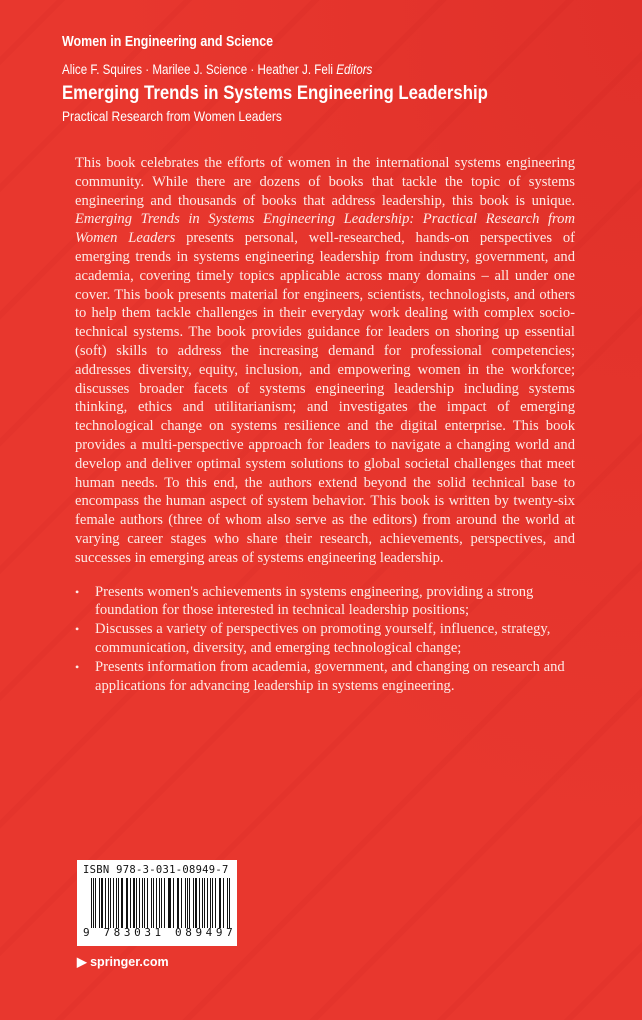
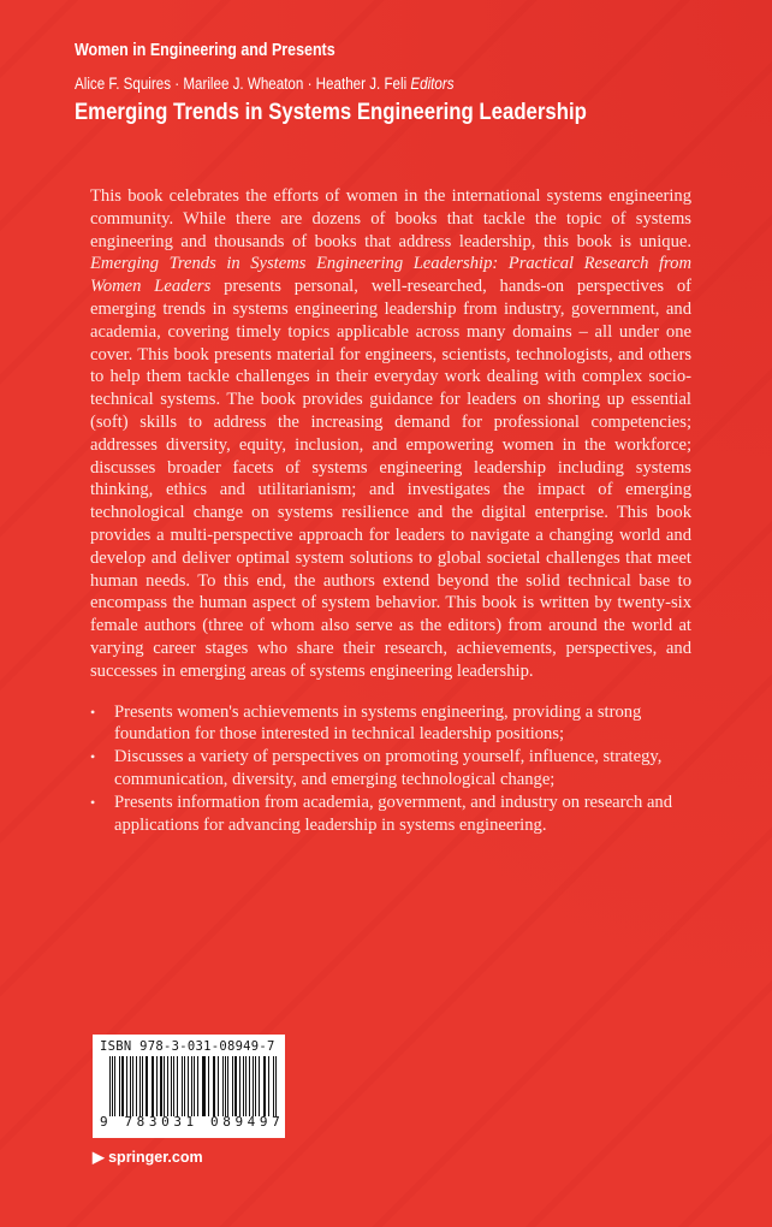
- Women in Engineering and Science
+ Women in Engineering and Presents
- Alice F. Squires · Marilee J. Science · Heather J. Feli Editors
+ Alice F. Squires · Marilee J. Wheaton · Heather J. Feli Editors
  Emerging Trends in Systems Engineering Leadership
- Practical Research from Women Leaders
  This book celebrates the efforts of women in the international systems engineering community. While there are dozens of books that tackle the topic of systems engineering and thousands of books that address leadership, this book is unique. Emerging Trends in Systems Engineering Leadership: Practical Research from Women Leaders presents personal, well-researched, hands-on perspectives of emerging trends in systems engineering leadership from industry, government, and academia, covering timely topics applicable across many domains – all under one cover. This book presents material for engineers, scientists, technologists, and others to help them tackle challenges in their everyday work dealing with complex socio-technical systems. The book provides guidance for leaders on shoring up essential (soft) skills to address the increasing demand for professional competencies; addresses diversity, equity, inclusion, and empowering women in the workforce; discusses broader facets of systems engineering leadership including systems thinking, ethics and utilitarianism; and investigates the impact of emerging technological change on systems resilience and the digital enterprise. This book provides a multi-perspective approach for leaders to navigate a changing world and develop and deliver optimal system solutions to global societal challenges that meet human needs. To this end, the authors extend beyond the solid technical base to encompass the human aspect of system behavior. This book is written by twenty-six female authors (three of whom also serve as the editors) from around the world at varying career stages who share their research, achievements, perspectives, and successes in emerging areas of systems engineering leadership.
  Presents women's achievements in systems engineering, providing a strong foundation for those interested in technical leadership positions;
  Discusses a variety of perspectives on promoting yourself, influence, strategy, communication, diversity, and emerging technological change;
- Presents information from academia, government, and changing on research and applications for advancing leadership in systems engineering.
+ Presents information from academia, government, and industry on research and applications for advancing leadership in systems engineering.
  ISBN 978-3-031-08949-7
  9 783031 089497
  ▶ springer.com
